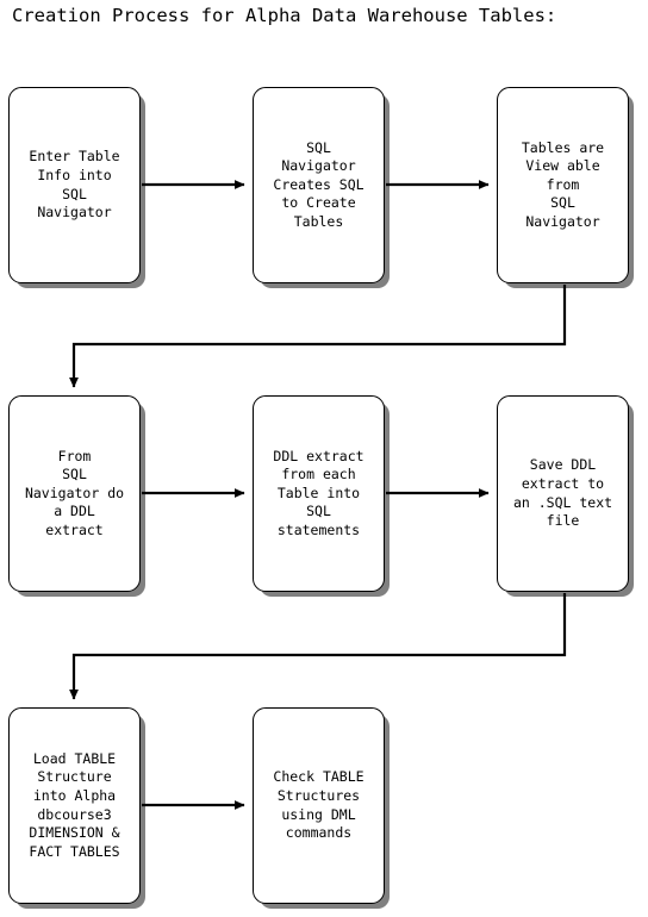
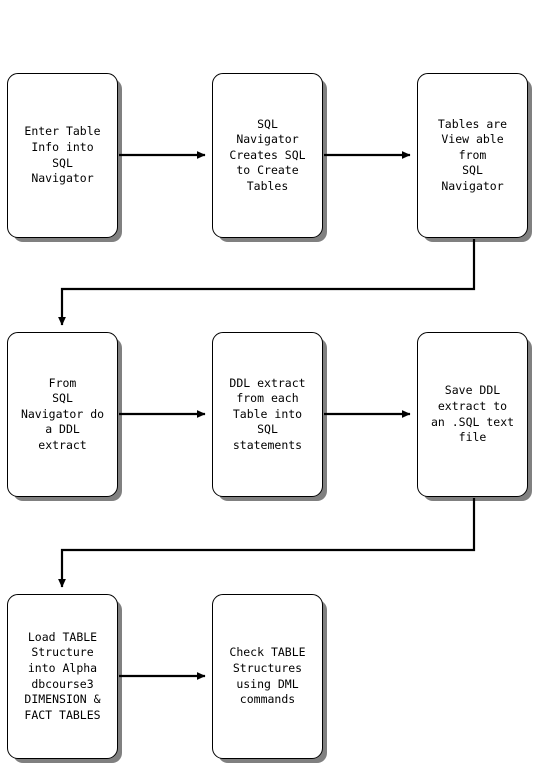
- Creation Process for Alpha Data Warehouse Tables:
  Enter Table
  Info into
  SQL
  Navigator
  SQL
  Navigator
  Creates SQL
  to Create
  Tables
  Tables are
  View able
  from
  SQL
  Navigator
  From
  SQL
  Navigator do
  a DDL
  extract
  DDL extract
  from each
  Table into
  SQL
  statements
  Save DDL
  extract to
  an .SQL text
  file
  Load TABLE
  Structure
  into Alpha
  dbcourse3
  DIMENSION &
  FACT TABLES
  Check TABLE
  Structures
  using DML
  commands
